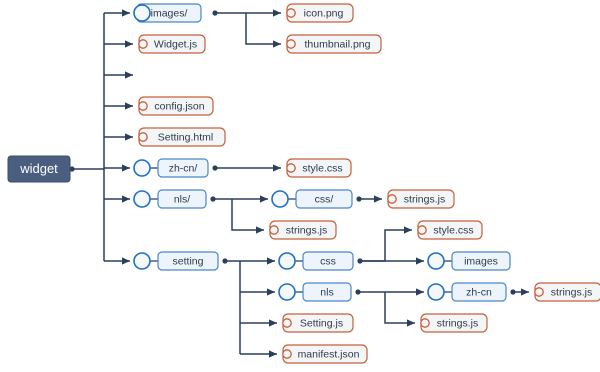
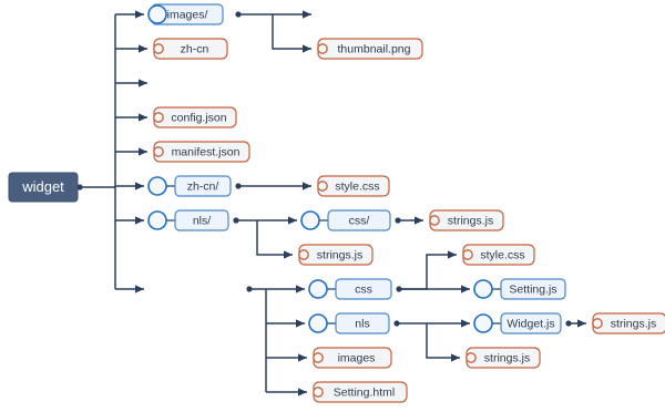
  images/
- Widget.js
+ zh-cn
  config.json
- Setting.html
+ manifest.json
  zh-cn/
  nls/
- setting
- icon.png
  thumbnail.png
  style.css
  css/
  strings.js
  strings.js
  css
  nls
- Setting.js
+ images
- manifest.json
+ Setting.html
  style.css
- images
+ Setting.js
- zh-cn
+ Widget.js
  strings.js
  strings.js
  widget
